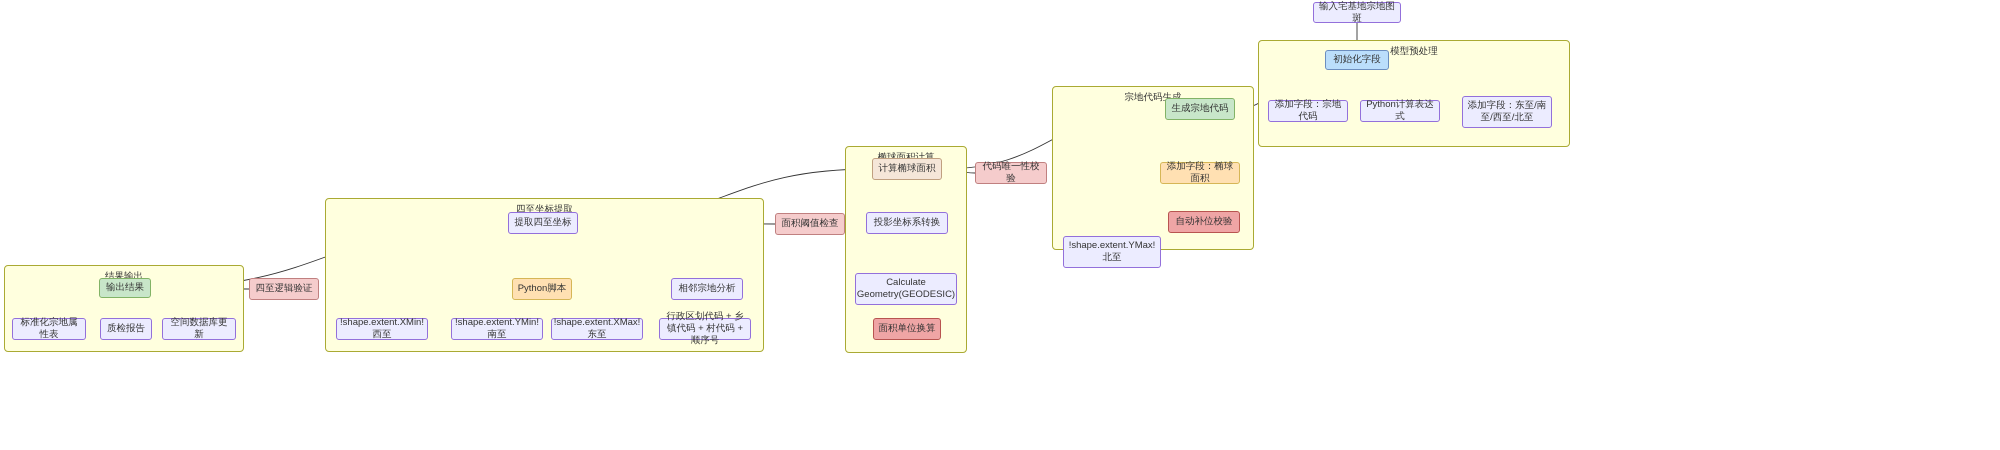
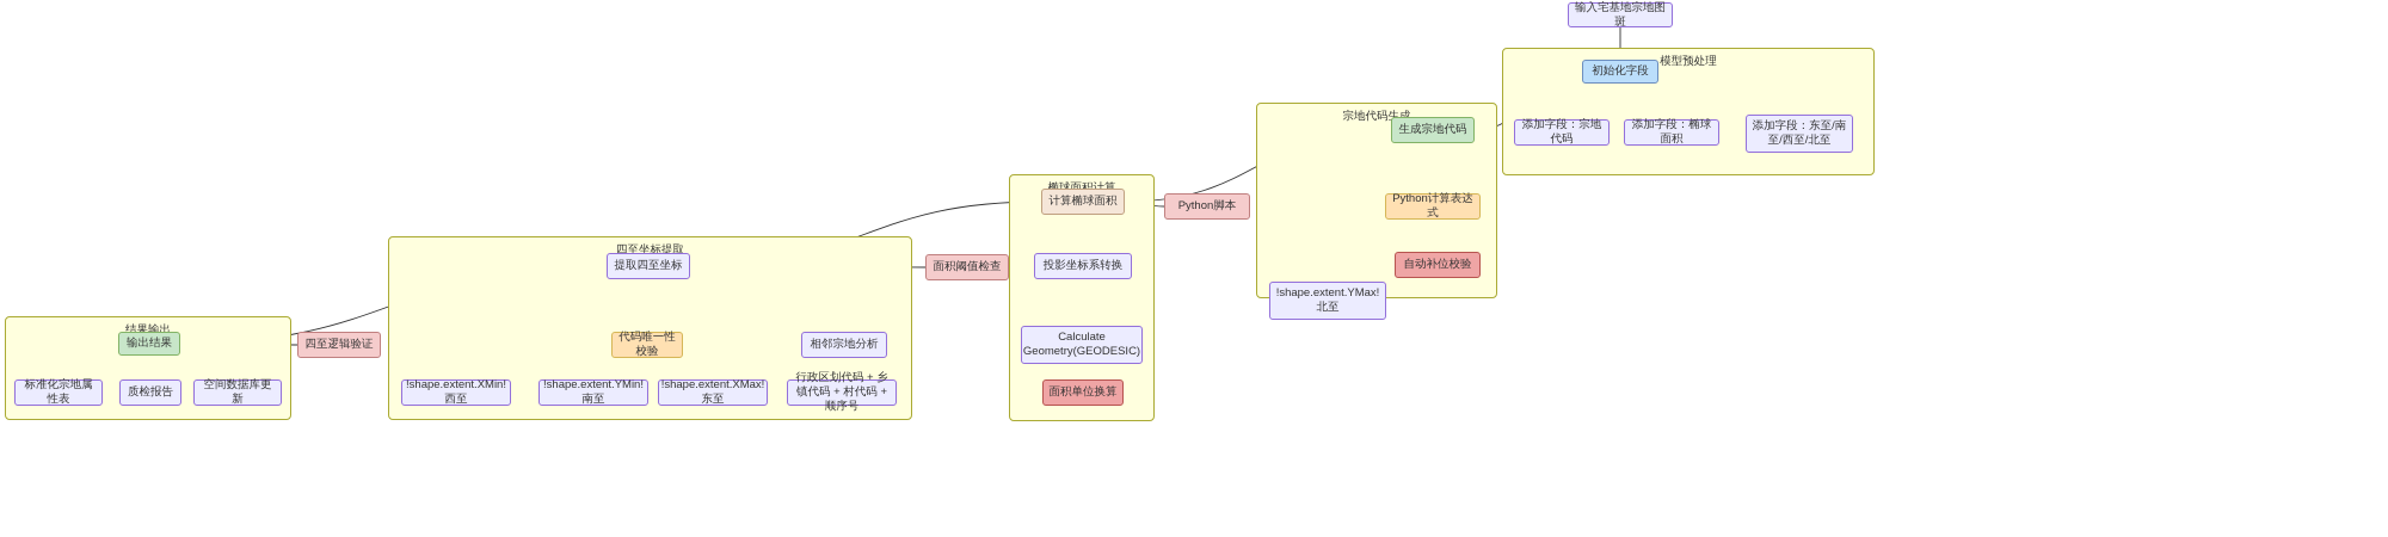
  模型预处理
  四至坐标提取
  结果输出
  输入宅基地宗地图斑
  初始化字段
  添加字段：宗地代码
- Python计算表达式
+ 添加字段：椭球面积
  添加字段：东至/南至/西至/北至
  生成宗地代码
- 添加字段：椭球面积
+ Python计算表达式
  !shape.extent.YMax! 北至
  自动补位校验
  计算椭球面积
  投影坐标系转换
  Calculate Geometry(GEODESIC)
  面积单位换算
  提取四至坐标
- Python脚本
+ 代码唯一性校验
  !shape.extent.XMin! 西至
  !shape.extent.YMin! 南至
  !shape.extent.XMax! 东至
  行政区划代码 + 乡镇代码 + 村代码 + 顺序号
  相邻宗地分析
  输出结果
  标准化宗地属性表
  质检报告
  空间数据库更新
- 代码唯一性校验
+ Python脚本
  面积阈值检查
  四至逻辑验证
